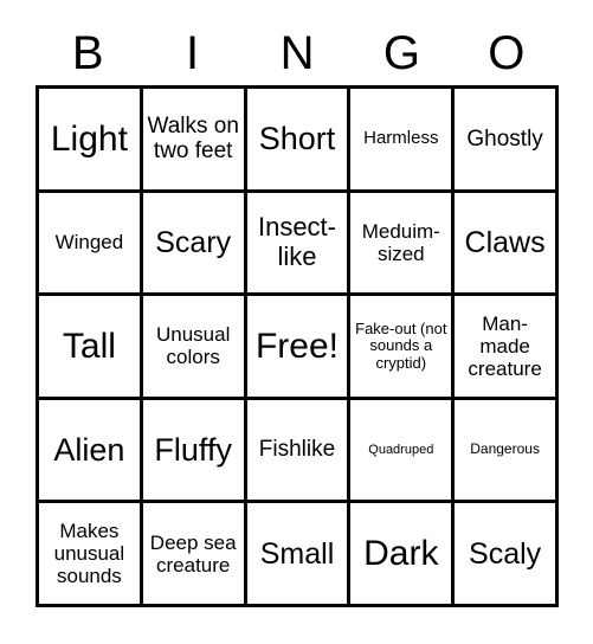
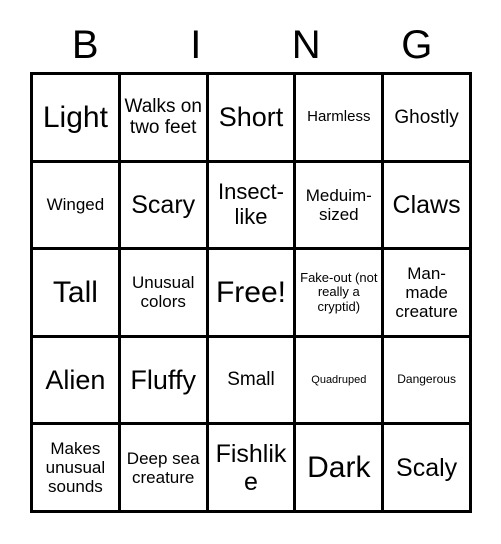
  B
  I
  N
  G
- O
  Light
  Walks on two feet
  Short
  Harmless
  Ghostly
  Winged
  Scary
  Insect-like
  Meduim-sized
  Claws
  Tall
  Unusual colors
  Free!
- Fake-out (not sounds a cryptid)
+ Fake-out (not really a cryptid)
  Man-made creature
  Alien
  Fluffy
- Fishlike
+ Small
  Quadruped
  Dangerous
  Makes unusual sounds
  Deep sea creature
- Small
+ Fishlike
  Dark
  Scaly
